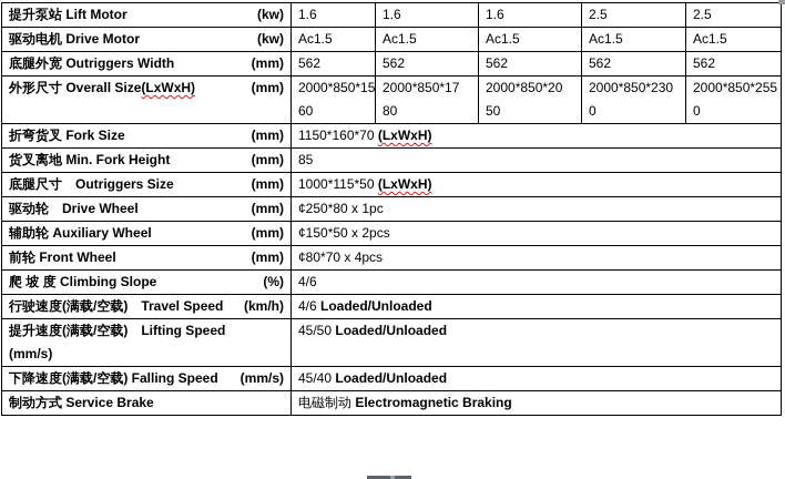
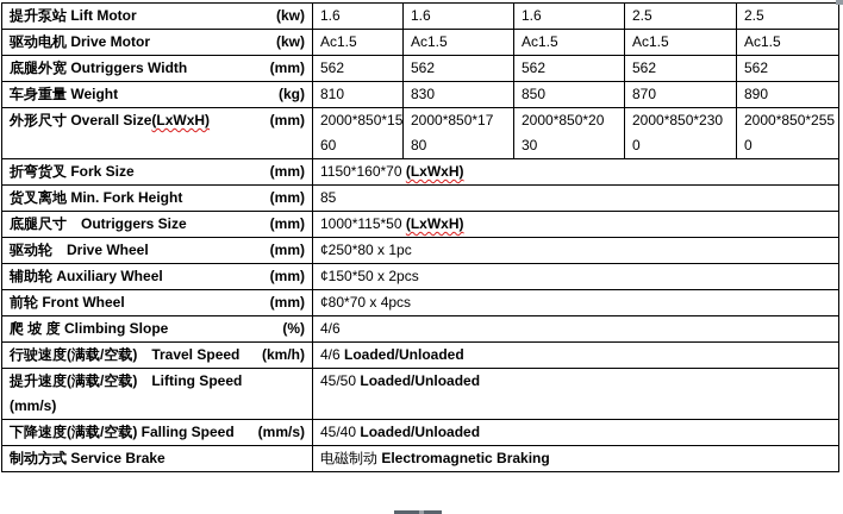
  提升泵站 Lift Motor (kw)	1.6	1.6	1.6	2.5	2.5
  驱动电机 Drive Motor (kw)	Ac1.5	Ac1.5	Ac1.5	Ac1.5	Ac1.5
  底腿外宽 Outriggers Width (mm)	562	562	562	562	562
+ 车身重量 Weight (kg)	810	830	850	870	890
- 外形尺寸 Overall Size(LxWxH) (mm)	2000*850*1560	2000*850*1780	2000*850*2050	2000*850*2300	2000*850*2550
+ 外形尺寸 Overall Size(LxWxH) (mm)	2000*850*1560	2000*850*1780	2000*850*2030	2000*850*2300	2000*850*2550
  折弯货叉 Fork Size (mm)	1150*160*70 (LxWxH)
  货叉离地 Min. Fork Height (mm)	85
  底腿尺寸 Outriggers Size (mm)	1000*115*50 (LxWxH)
  驱动轮 Drive Wheel (mm)	¢250*80 x 1pc
  辅助轮 Auxiliary Wheel (mm)	¢150*50 x 2pcs
  前轮 Front Wheel (mm)	¢80*70 x 4pcs
  爬 坡 度 Climbing Slope (%)	4/6
  行驶速度(满载/空载) Travel Speed (km/h)	4/6 Loaded/Unloaded
  提升速度(满载/空载) Lifting Speed(mm/s)	45/50 Loaded/Unloaded
  下降速度(满载/空载) Falling Speed (mm/s)	45/40 Loaded/Unloaded
  制动方式 Service Brake	电磁制动 Electromagnetic Braking
